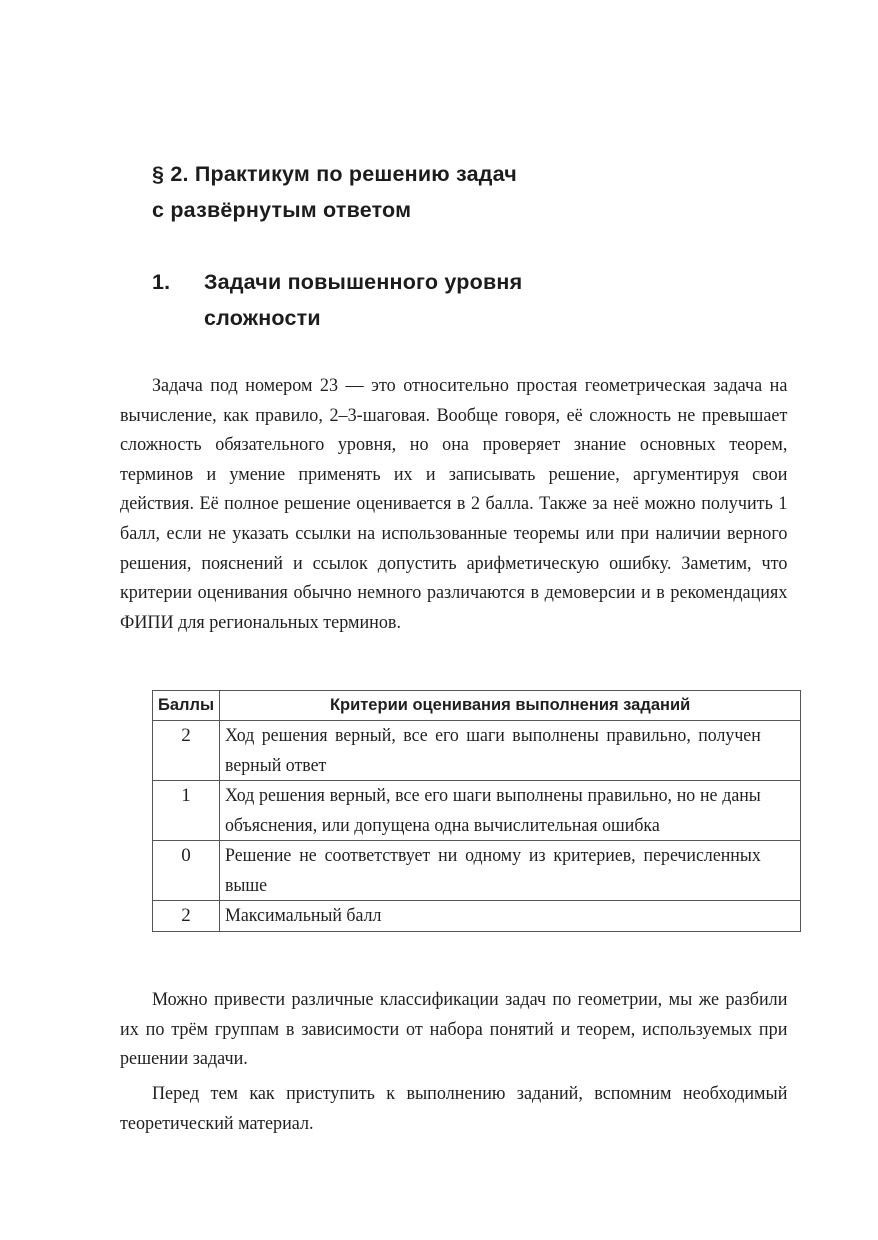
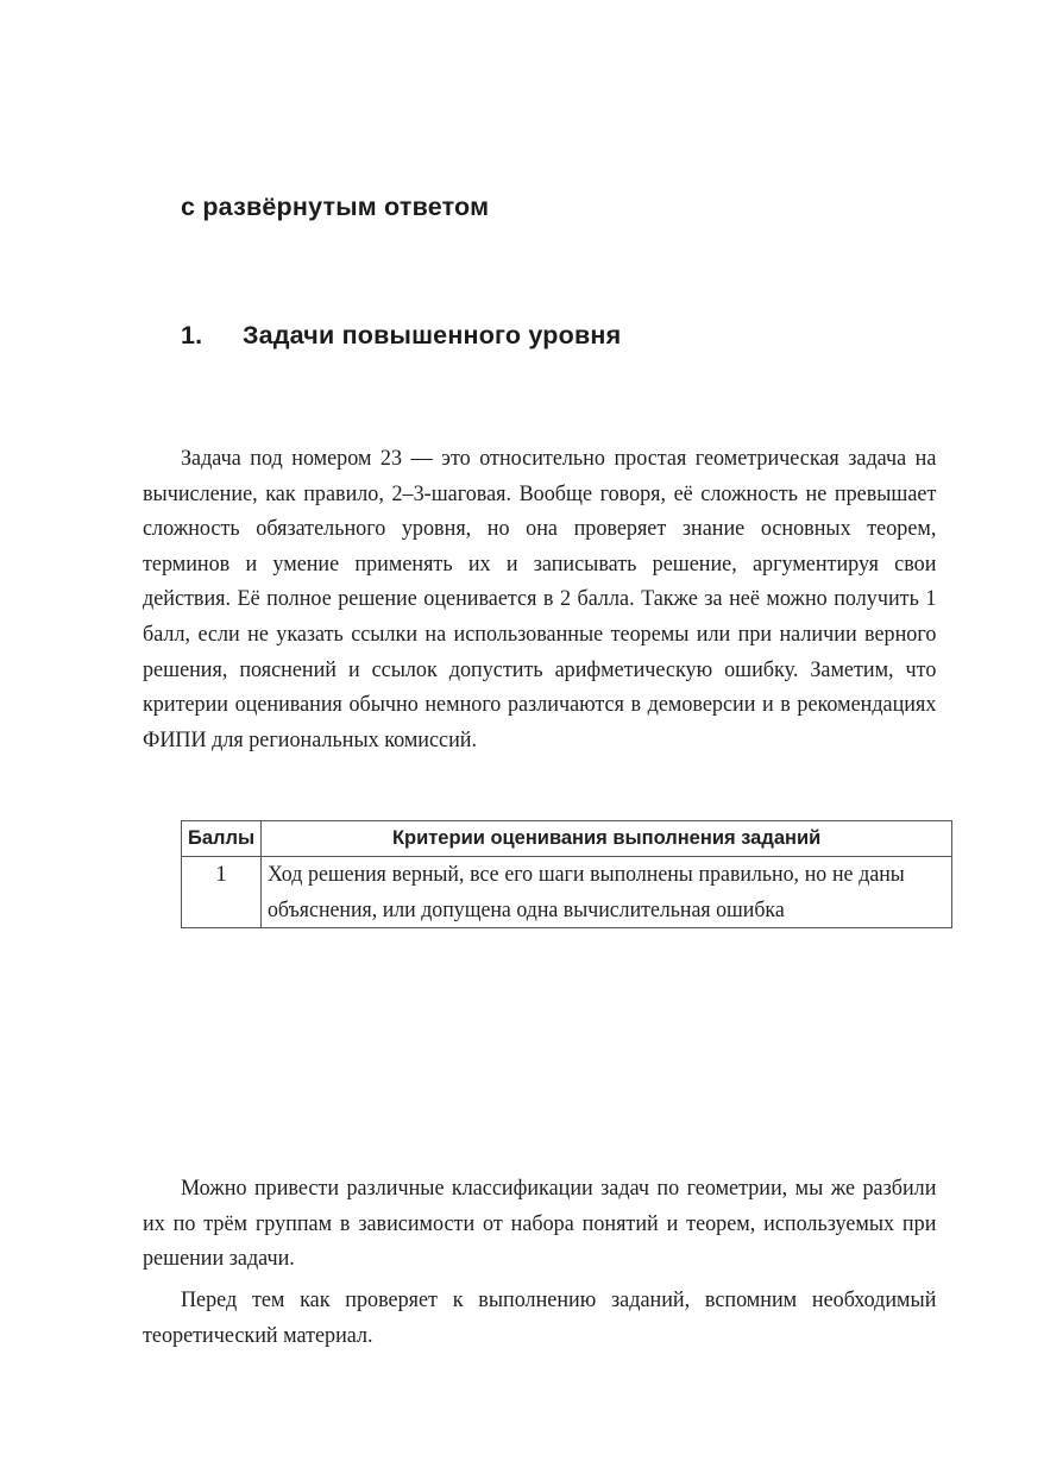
- § 2. Практикум по решению задач
  с развёрнутым ответом
  1.
  Задачи повышенного уровня
- сложности
- Задача под номером 23 — это относительно простая геометрическая задача на вычисление, как правило, 2–3-шаговая. Вообще говоря, её слож­ность не превышает сложность обязательного уровня, но она проверяет знание основных теорем, терминов и умение применять их и записывать решение, аргументируя свои действия. Её полное решение оценивается в 2 балла. Также за неё можно получить 1 балл, если не указать ссылки на использованные теоремы или при наличии верного решения, поясне­ний и ссылок допустить арифметическую ошибку. Заметим, что критерии оценивания обычно немного различаются в демоверсии и в рекомендациях ФИПИ для региональных терминов.
+ Задача под номером 23 — это относительно простая геометрическая задача на вычисление, как правило, 2–3-шаговая. Вообще говоря, её слож­ность не превышает сложность обязательного уровня, но она проверяет знание основных теорем, терминов и умение применять их и записывать решение, аргументируя свои действия. Её полное решение оценивается в 2 балла. Также за неё можно получить 1 балл, если не указать ссылки на использованные теоремы или при наличии верного решения, поясне­ний и ссылок допустить арифметическую ошибку. Заметим, что критерии оценивания обычно немного различаются в демоверсии и в рекомендациях ФИПИ для региональных комиссий.
  Баллы	Критерии оценивания выполнения заданий
- 2	Ход решения верный, все его шаги выполнены правильно, получен верный ответ
  1	Ход решения верный, все его шаги выполнены правильно, но не даны объяснения, или допущена одна вычислительная ошибка
- 0	Решение не соответствует ни одному из критериев, пере­численных выше
- 2	Максимальный балл
  Можно привести различные классификации задач по геометрии, мы же разбили их по трём группам в зависимости от набора понятий и теорем, используемых при решении задачи.
- Перед тем как приступить к выполнению заданий, вспомним необходи­мый теоретический материал.
+ Перед тем как проверяет к выполнению заданий, вспомним необходи­мый теоретический материал.
